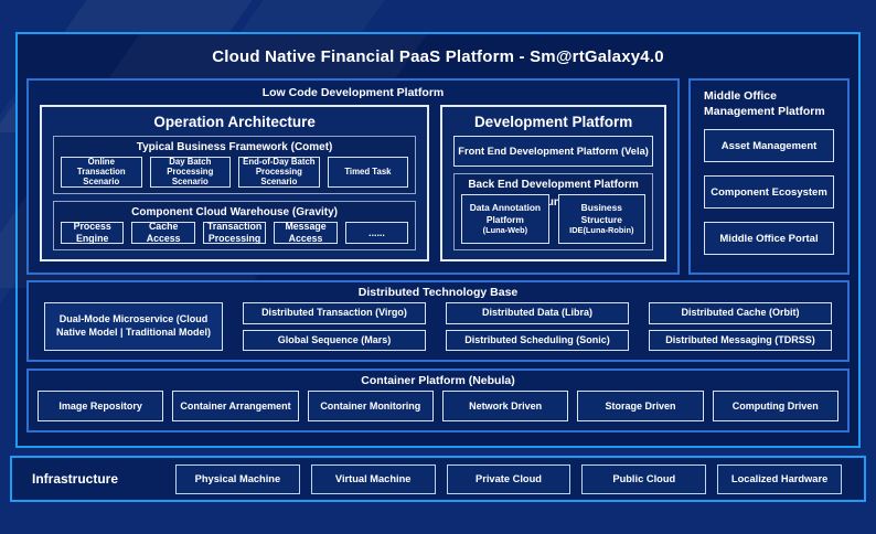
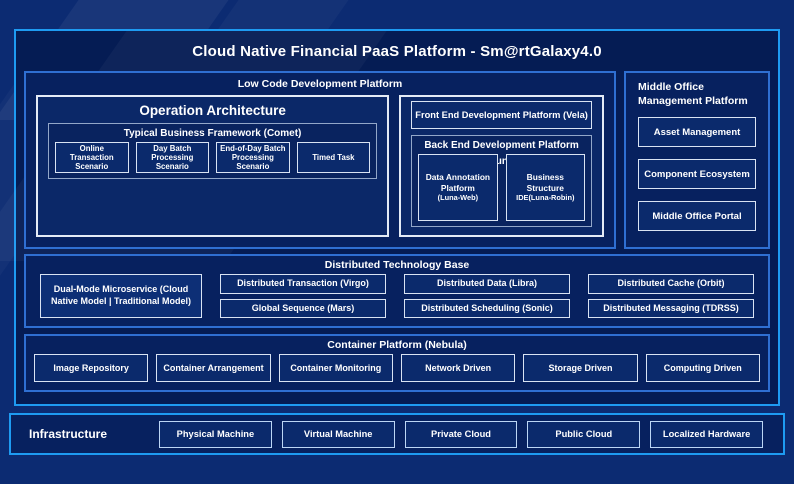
  Cloud Native Financial PaaS Platform - Sm@rtGalaxy4.0
  Low Code Development Platform
  Operation Architecture
  Typical Business Framework (Comet)
  Online Transaction Scenario
  Day Batch Processing Scenario
  End-of-Day Batch Processing Scenario
  Timed Task
- Component Cloud Warehouse (Gravity)
- Process Engine
- Cache Access
- Transaction Processing
- Message Access
- ......
- Development Platform
  Front End Development Platform (Vela)
  Back End Development Platform u
  Data Annotation Platform
  (Luna-Web)
  Business Structure
  IDE(Luna-Robin)
  Middle Office Management Platform
  Asset Management
  Component Ecosystem
  Middle Office Portal
  Distributed Technology Base
  Dual-Mode Microservice (Cloud Native Model | Traditional Model)
  Distributed Transaction (Virgo)
  Global Sequence (Mars)
  Distributed Data (Libra)
  Distributed Scheduling (Sonic)
  Distributed Cache (Orbit)
  Distributed Messaging (TDRSS)
  Container Platform (Nebula)
  Image Repository
  Container Arrangement
  Container Monitoring
  Network Driven
  Storage Driven
  Computing Driven
  Infrastructure
  Physical Machine
  Virtual Machine
  Private Cloud
  Public Cloud
  Localized Hardware
